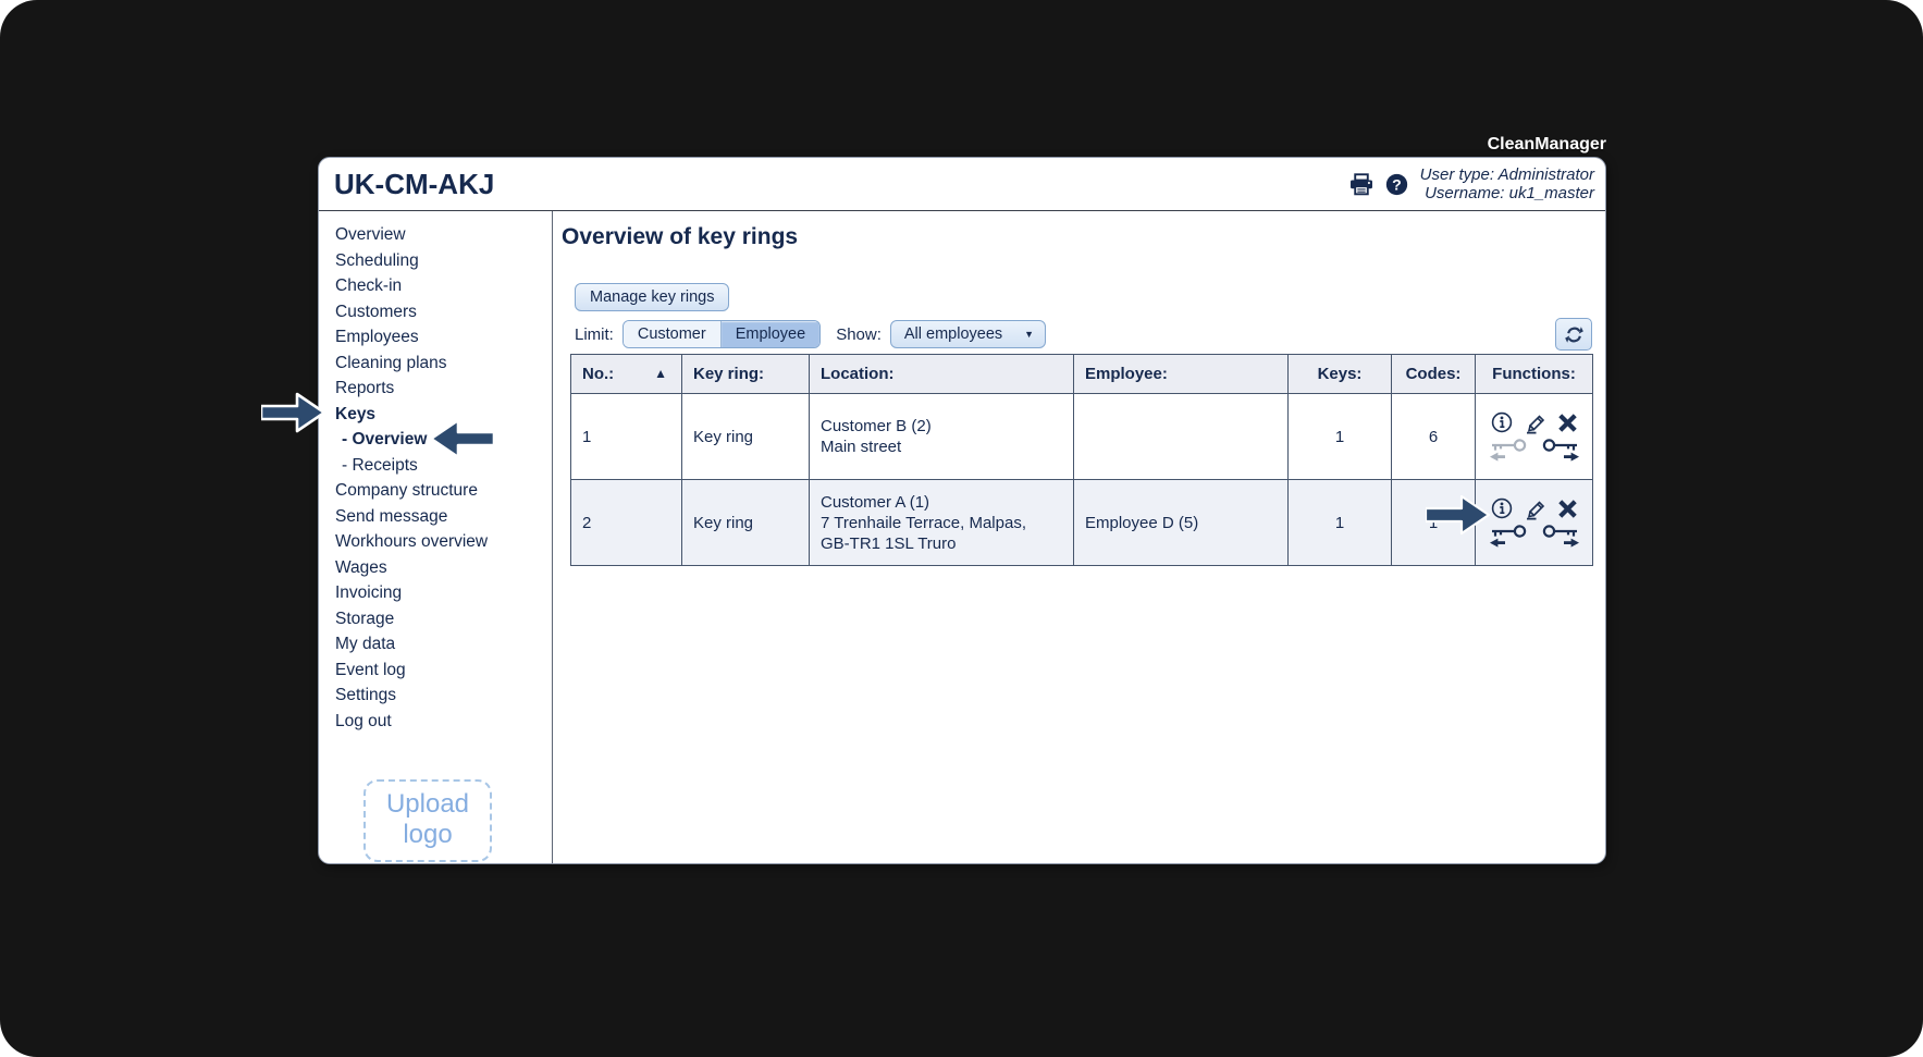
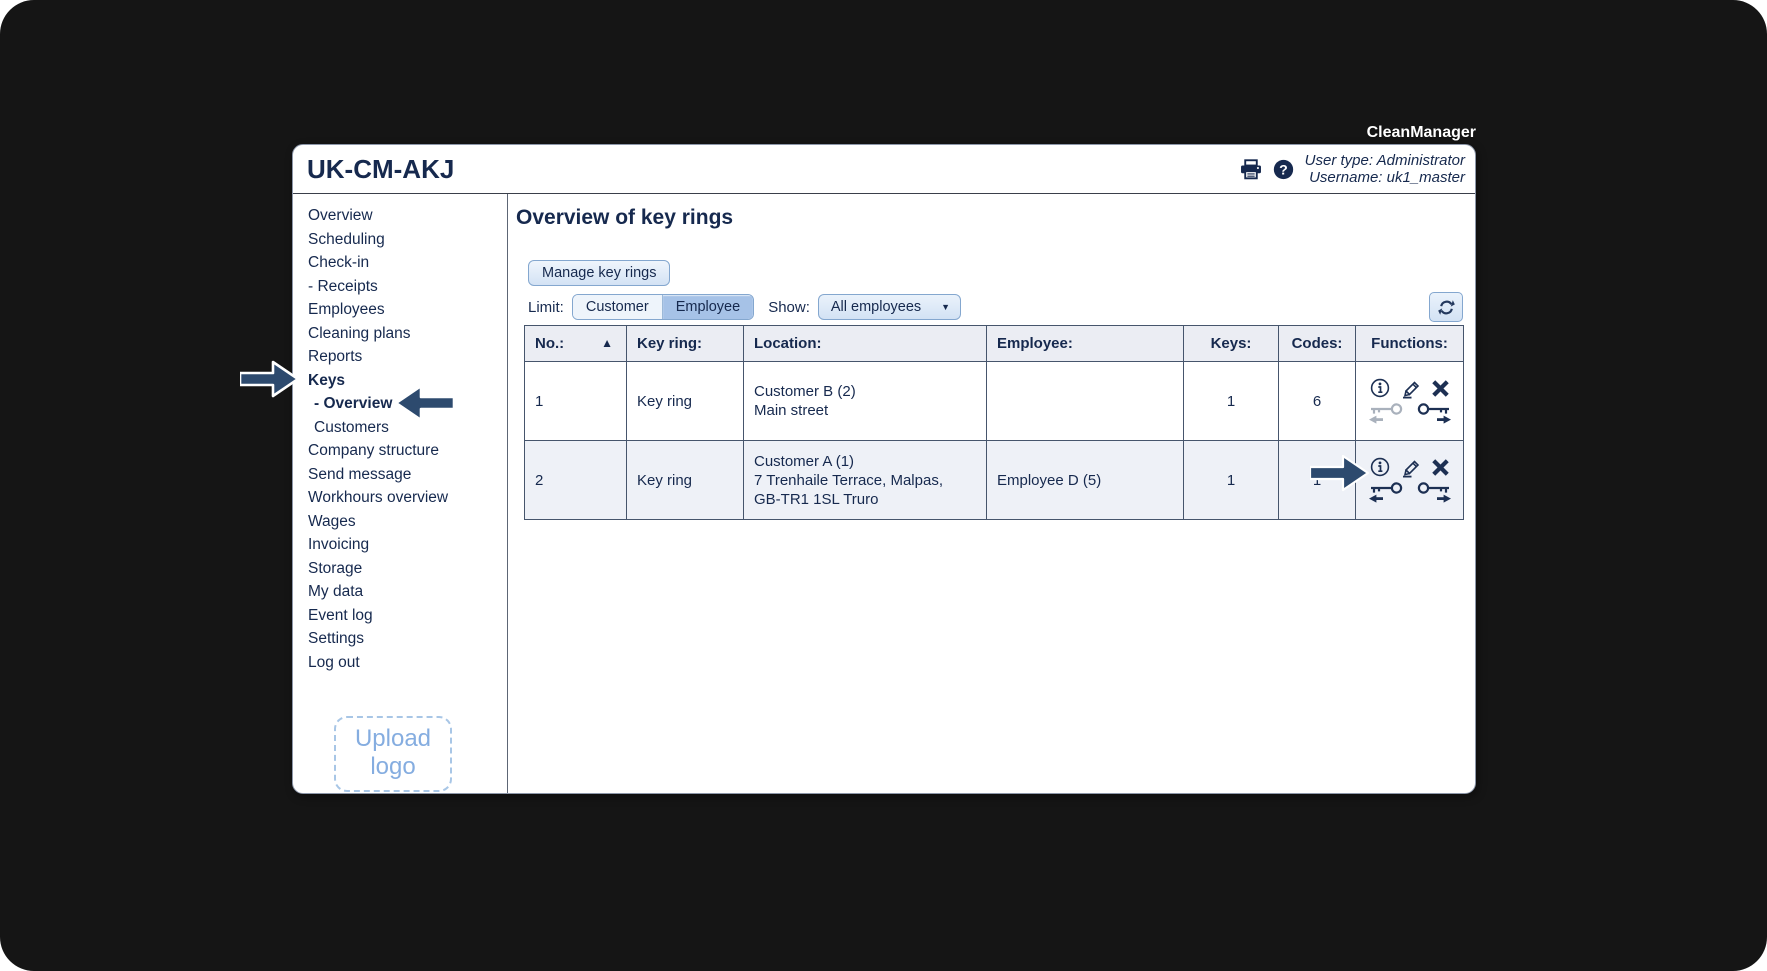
  CleanManager
  UK-CM-AKJ
  ?
  User type: Administrator
  Username: uk1_master
  Overview
  Scheduling
  Check-in
- Customers
+ - Receipts
  Employees
  Cleaning plans
  Reports
  Keys
  - Overview
- - Receipts
+ Customers
  Company structure
  Send message
  Workhours overview
  Wages
  Invoicing
  Storage
  My data
  Event log
  Settings
  Log out
  Upload logo
  Overview of key rings
  Manage key rings
  Limit:
  Customer
  Employee
  Show:
  All employees
  ▼
  No.: ▲	Key ring:	Location:	Employee:	Keys:	Codes:	Functions:
  1	Key ring	Customer B (2)Main street		1	6
  2	Key ring	Customer A (1)7 Trenhaile Terrace, Malpas,GB-TR1 1SL Truro	Employee D (5)	1
